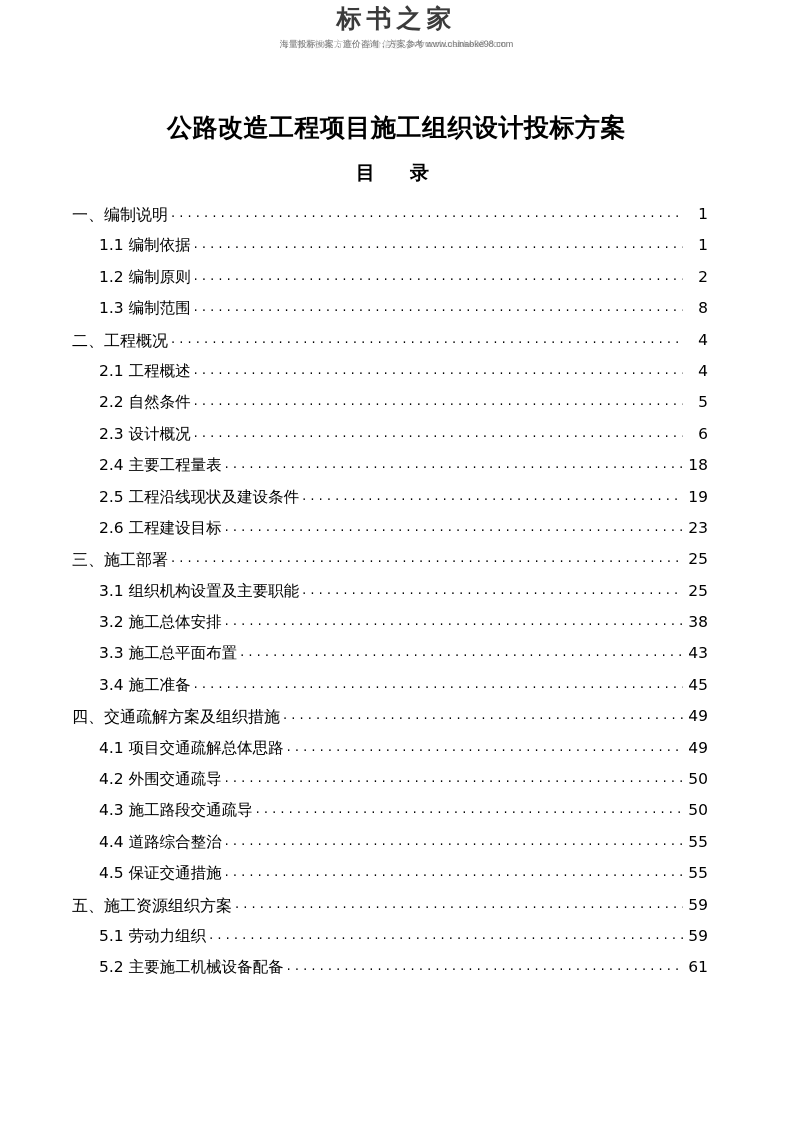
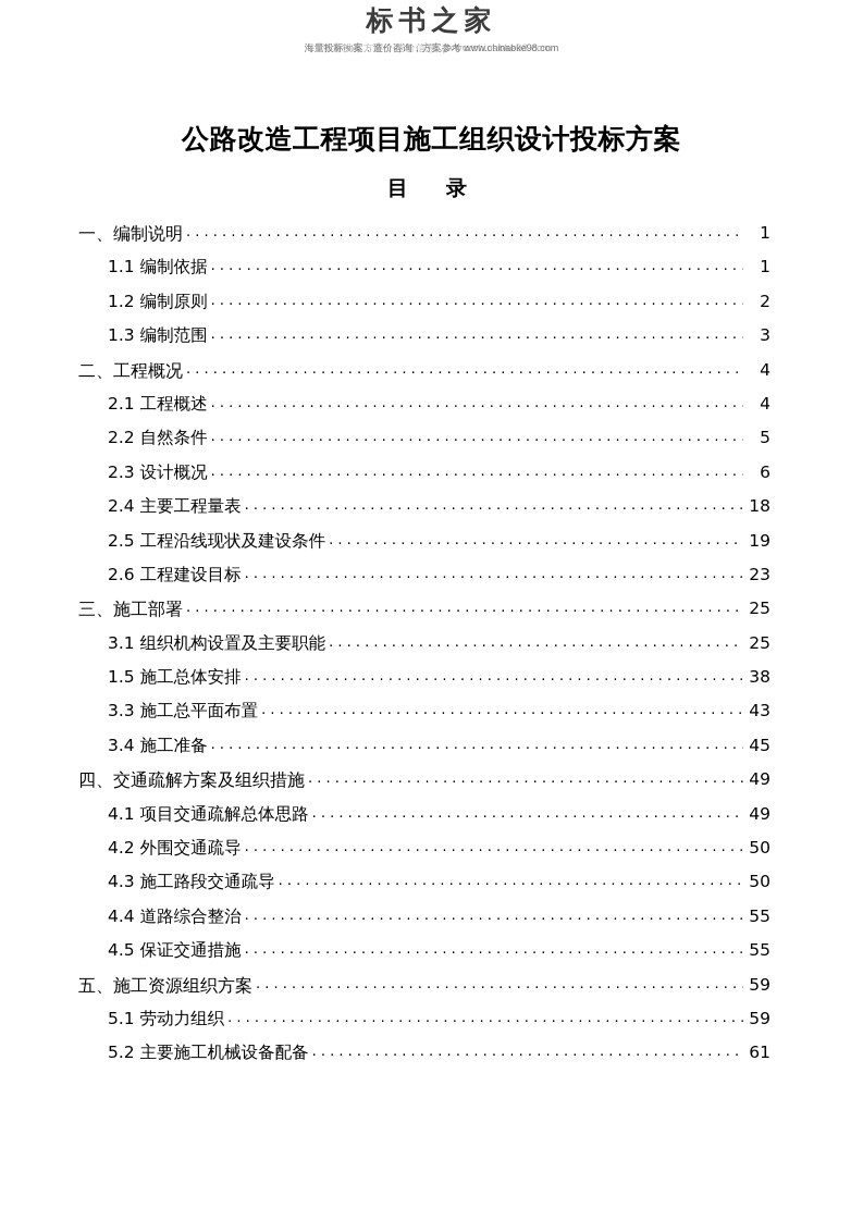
  标书之家
  海量投标㉀案，造价咨询，方案参考 www.chinabke98.com
  海量投标方案，造价信息，www.chinabke98.com
  公路改造工程项目施工组织设计投标方案
  目 录
  一、编制说明
  1
  1.1 编制依据
  1
  1.2 编制原则
  2
  1.3 编制范围
- 8
+ 3
  二、工程概况
  4
  2.1 工程概述
  4
  2.2 自然条件
  5
  2.3 设计概况
  6
  2.4 主要工程量表
  18
  2.5 工程沿线现状及建设条件
  19
  2.6 工程建设目标
  23
  三、施工部署
  25
  3.1 组织机构设置及主要职能
  25
- 3.2 施工总体安排
+ 1.5 施工总体安排
  38
  3.3 施工总平面布置
  43
  3.4 施工准备
  45
  四、交通疏解方案及组织措施
  49
  4.1 项目交通疏解总体思路
  49
  4.2 外围交通疏导
  50
  4.3 施工路段交通疏导
  50
  4.4 道路综合整治
  55
  4.5 保证交通措施
  55
  五、施工资源组织方案
  59
  5.1 劳动力组织
  59
  5.2 主要施工机械设备配备
  61
